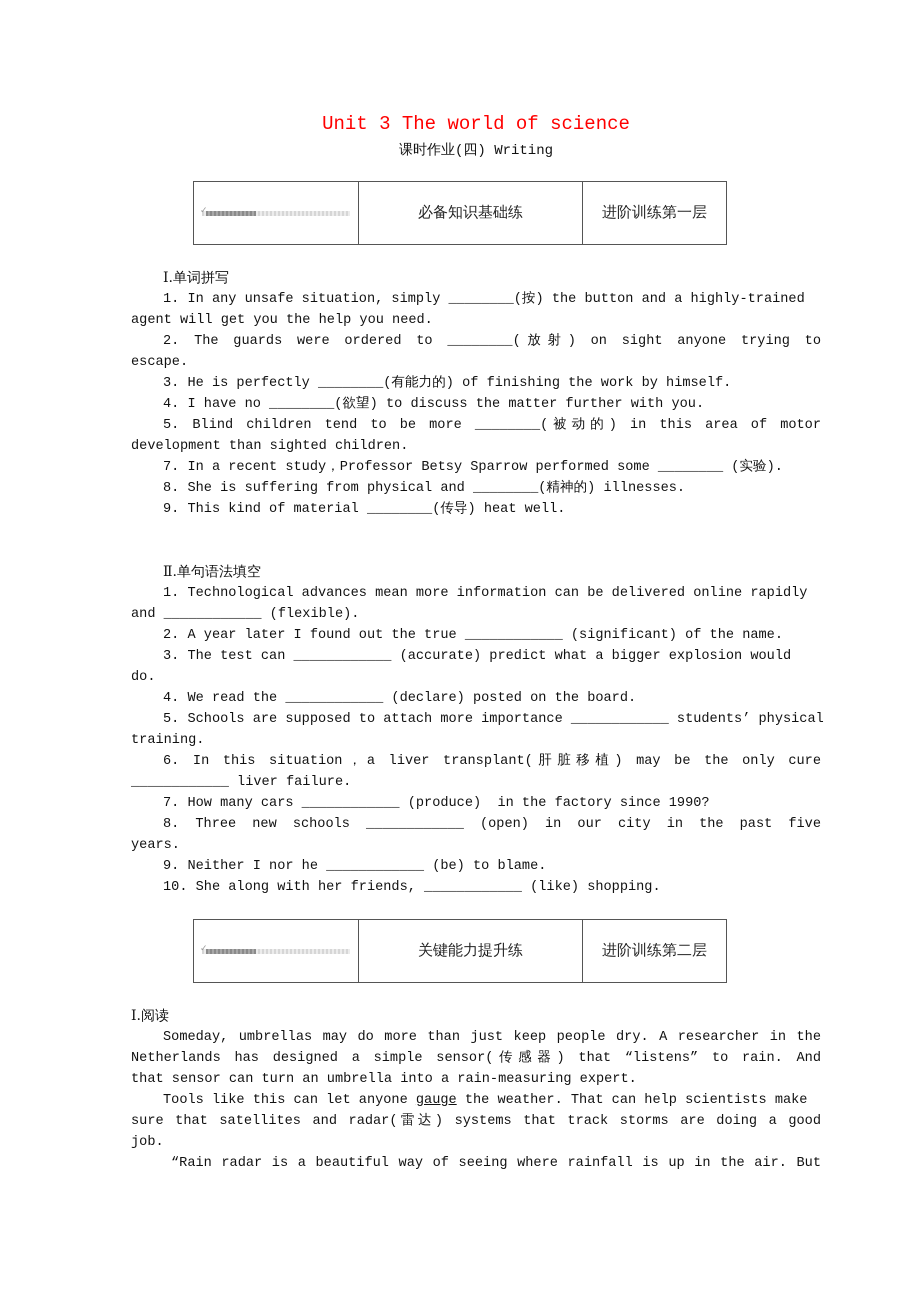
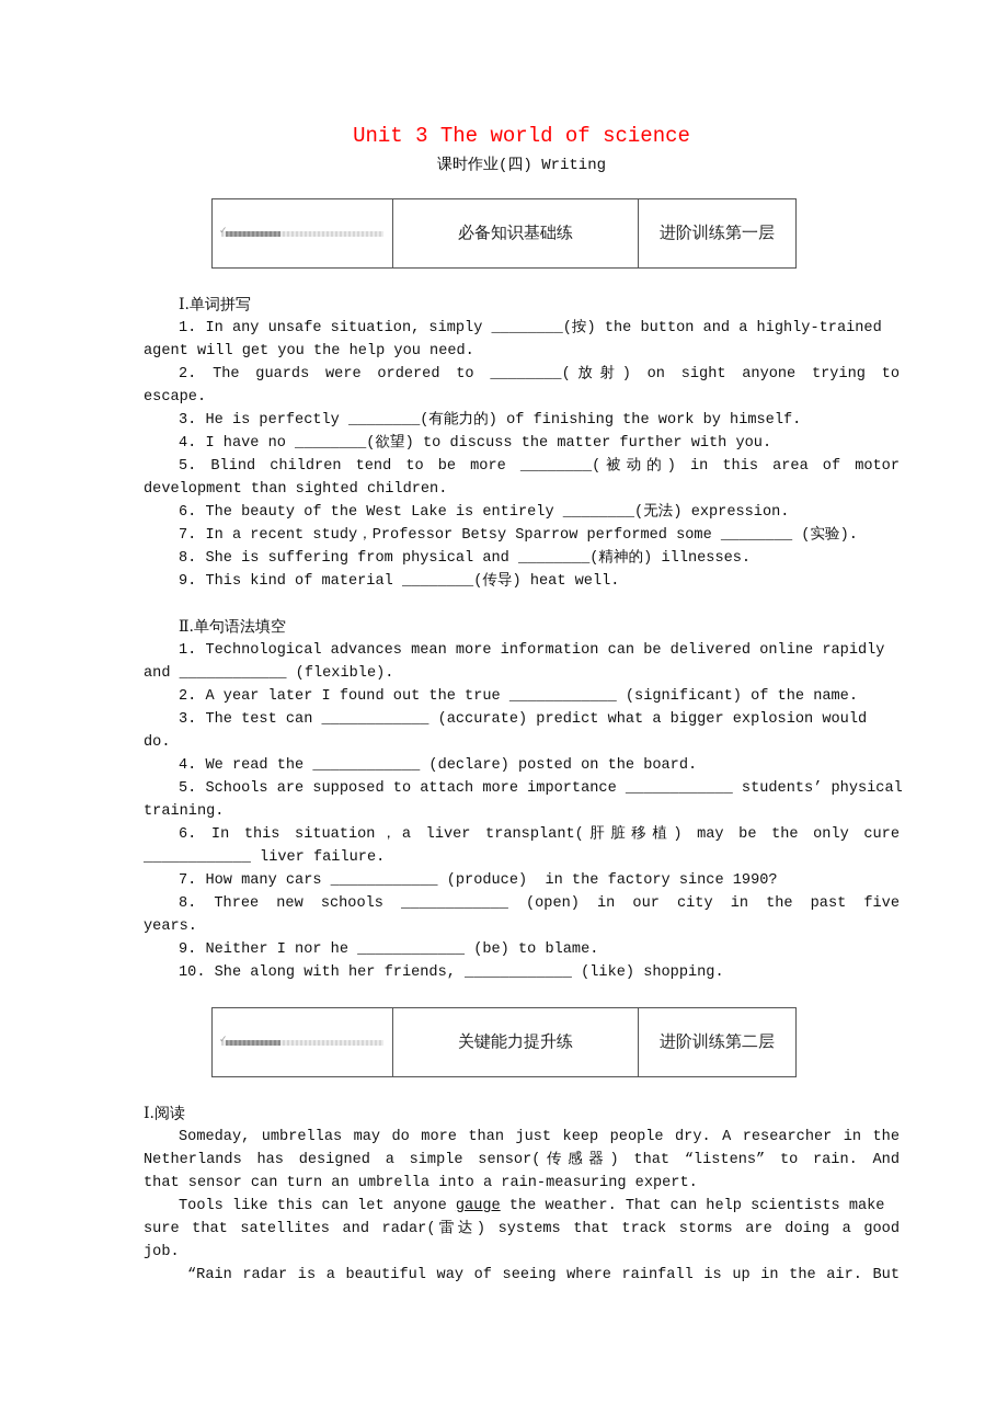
  Unit 3 The world of science
  课时作业(四) Writing
  ✓
  必备知识基础练
  进阶训练第一层
  Ⅰ.单词拼写
  1. In any unsafe situation, simply ________(按) the button and a highly-trained
  agent will get you the help you need.
  2. The guards were ordered to ________(放射) on sight anyone trying to
  escape.
  3. He is perfectly ________(有能力的) of finishing the work by himself.
  4. I have no ________(欲望) to discuss the matter further with you.
  5. Blind children tend to be more ________(被动的) in this area of motor
  development than sighted children.
+ 6. The beauty of the West Lake is entirely ________(无法) expression.
  7. In a recent study，Professor Betsy Sparrow performed some ________ (实验).
  8. She is suffering from physical and ________(精神的) illnesses.
  9. This kind of material ________(传导) heat well.
  Ⅱ.单句语法填空
  1. Technological advances mean more information can be delivered online rapidly
  and ____________ (flexible).
  2. A year later I found out the true ____________ (significant) of the name.
  3. The test can ____________ (accurate) predict what a bigger explosion would
  do.
  4. We read the ____________ (declare) posted on the board.
  5. Schools are supposed to attach more importance ____________ students’ physical
  training.
  6. In this situation，a liver transplant(肝脏移植) may be the only cure
  ____________ liver failure.
  7. How many cars ____________ (produce) in the factory since 1990?
  8. Three new schools ____________ (open) in our city in the past five
  years.
  9. Neither I nor he ____________ (be) to blame.
  10. She along with her friends, ____________ (like) shopping.
  ✓
  关键能力提升练
  进阶训练第二层
  Ⅰ.阅读
  Someday, umbrellas may do more than just keep people dry. A researcher in the
  Netherlands has designed a simple sensor(传感器) that “listens” to rain. And
  that sensor can turn an umbrella into a rain-measuring expert.
  Tools like this can let anyone gauge the weather. That can help scientists make
  sure that satellites and radar(雷达) systems that track storms are doing a good
  job.
  “Rain radar is a beautiful way of seeing where rainfall is up in the air. But
